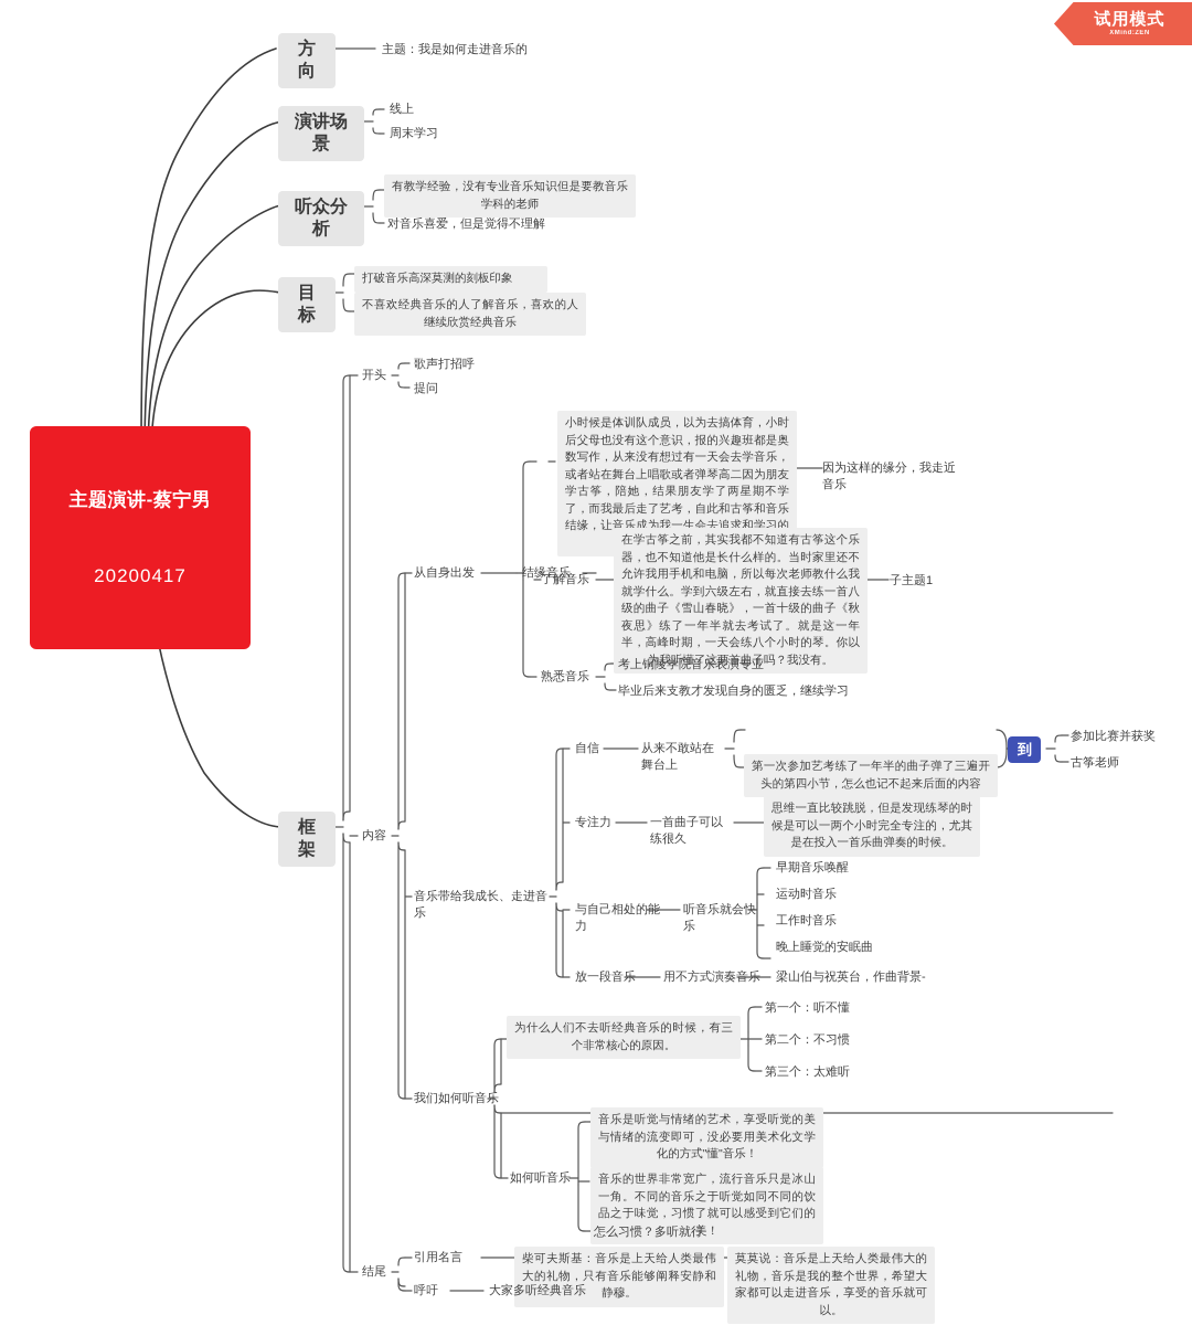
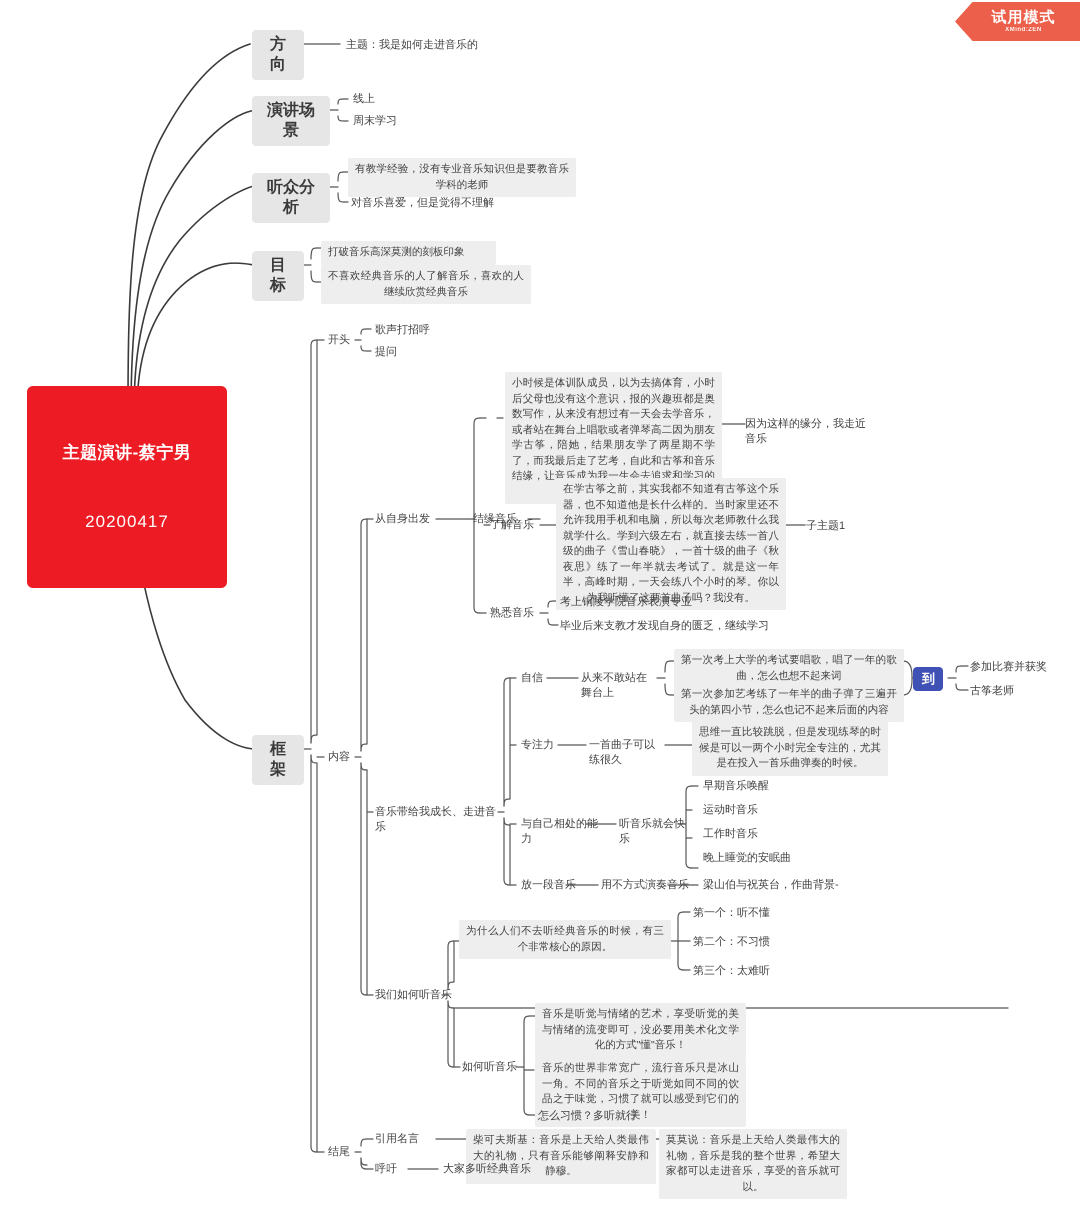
  试用模式
  主题演讲-蔡宁男
  20200417
  方向
  主题：我是如何走进音乐的
  演讲场景
  线上
  周末学习
  听众分析
  有教学经验，没有专业音乐知识但是要教音乐学科的老师
  对音乐喜爱，但是觉得不理解
  目标
  打破音乐高深莫测的刻板印象
  不喜欢经典音乐的人了解音乐，喜欢的人继续欣赏经典音乐
  框架
  开头
  歌声打招呼
  提问
  内容
  从自身出发
  结缘音乐
  小时候是体训队成员，以为去搞体育，小时后父母也没有这个意识，报的兴趣班都是奥数写作，从来没有想过有一天会去学音乐，或者站在舞台上唱歌或者弹琴高二因为朋友学古筝，陪她，结果朋友学了两星期不学了，而我最后走了艺考，自此和古筝和音乐结缘，让音乐成为我一生会去追求和学习的
  因为这样的缘分，我走近音乐
  了解音乐
  在学古筝之前，其实我都不知道有古筝这个乐器，也不知道他是长什么样的。当时家里还不允许我用手机和电脑，所以每次老师教什么我就学什么。学到六级左右，就直接去练一首八级的曲子《雪山春晓》，一首十级的曲子《秋夜思》练了一年半就去考试了。就是这一年半，高峰时期，一天会练八个小时的琴。你以为我听懂了这两首曲子吗？我没有。
  子主题1
  熟悉音乐
  考上铜陵学院音乐表演专业
  毕业后来支教才发现自身的匮乏，继续学习
  音乐带给我成长、走进音乐
  自信
  从来不敢站在舞台上
+ 第一次考上大学的考试要唱歌，唱了一年的歌曲，怎么也想不起来词
  第一次参加艺考练了一年半的曲子弹了三遍开头的第四小节，怎么也记不起来后面的内容
  到
  参加比赛并获奖
  古筝老师
  专注力
  一首曲子可以练很久
  思维一直比较跳脱，但是发现练琴的时候是可以一两个小时完全专注的，尤其是在投入一首乐曲弹奏的时候。
  与自己相处的能力
  听音乐就会快乐
  早期音乐唤醒
  运动时音乐
  工作时音乐
  晚上睡觉的安眠曲
  放一段音乐
  用不方式演奏音乐
  梁山伯与祝英台，作曲背景-
  我们如何听音乐
  为什么人们不去听经典音乐的时候，有三个非常核心的原因。
  第一个：听不懂
  第二个：不习惯
  第三个：太难听
  如何听音乐
  音乐是听觉与情绪的艺术，享受听觉的美与情绪的流变即可，没必要用美术化文学化的方式"懂"音乐！
  音乐的世界非常宽广，流行音乐只是冰山一角。不同的音乐之于听觉如同不同的饮品之于味觉，习惯了就可以感受到它们的美！
  怎么习惯？多听就行
  结尾
  引用名言
  柴可夫斯基：音乐是上天给人类最伟大的礼物，只有音乐能够阐释安静和静穆。
  莫莫说：音乐是上天给人类最伟大的礼物，音乐是我的整个世界，希望大家都可以走进音乐，享受的音乐就可以。
  呼吁
  大家多听经典音乐
